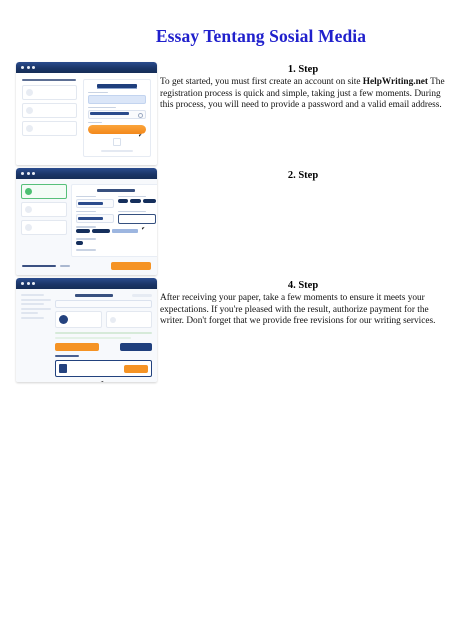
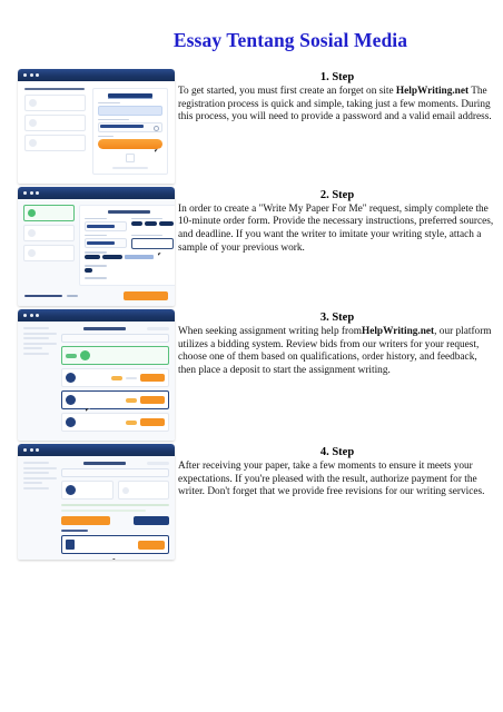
  Essay Tentang Sosial Media
  1. Step
- To get started, you must first create an account on site HelpWriting.net The registration process is quick and simple, taking just a few moments. During this process, you will need to provide a password and a valid email address.
+ To get started, you must first create an forget on site HelpWriting.net The registration process is quick and simple, taking just a few moments. During this process, you will need to provide a password and a valid email address.
  2. Step
+ In order to create a "Write My Paper For Me" request, simply complete the 10-minute order form. Provide the necessary instructions, preferred sources, and deadline. If you want the writer to imitate your writing style, attach a sample of your previous work.
+ 3. Step
+ When seeking assignment writing help fromHelpWriting.net, our platform utilizes a bidding system. Review bids from our writers for your request, choose one of them based on qualifications, order history, and feedback, then place a deposit to start the assignment writing.
  4. Step
  After receiving your paper, take a few moments to ensure it meets your expectations. If you're pleased with the result, authorize payment for the writer. Don't forget that we provide free revisions for our writing services.
